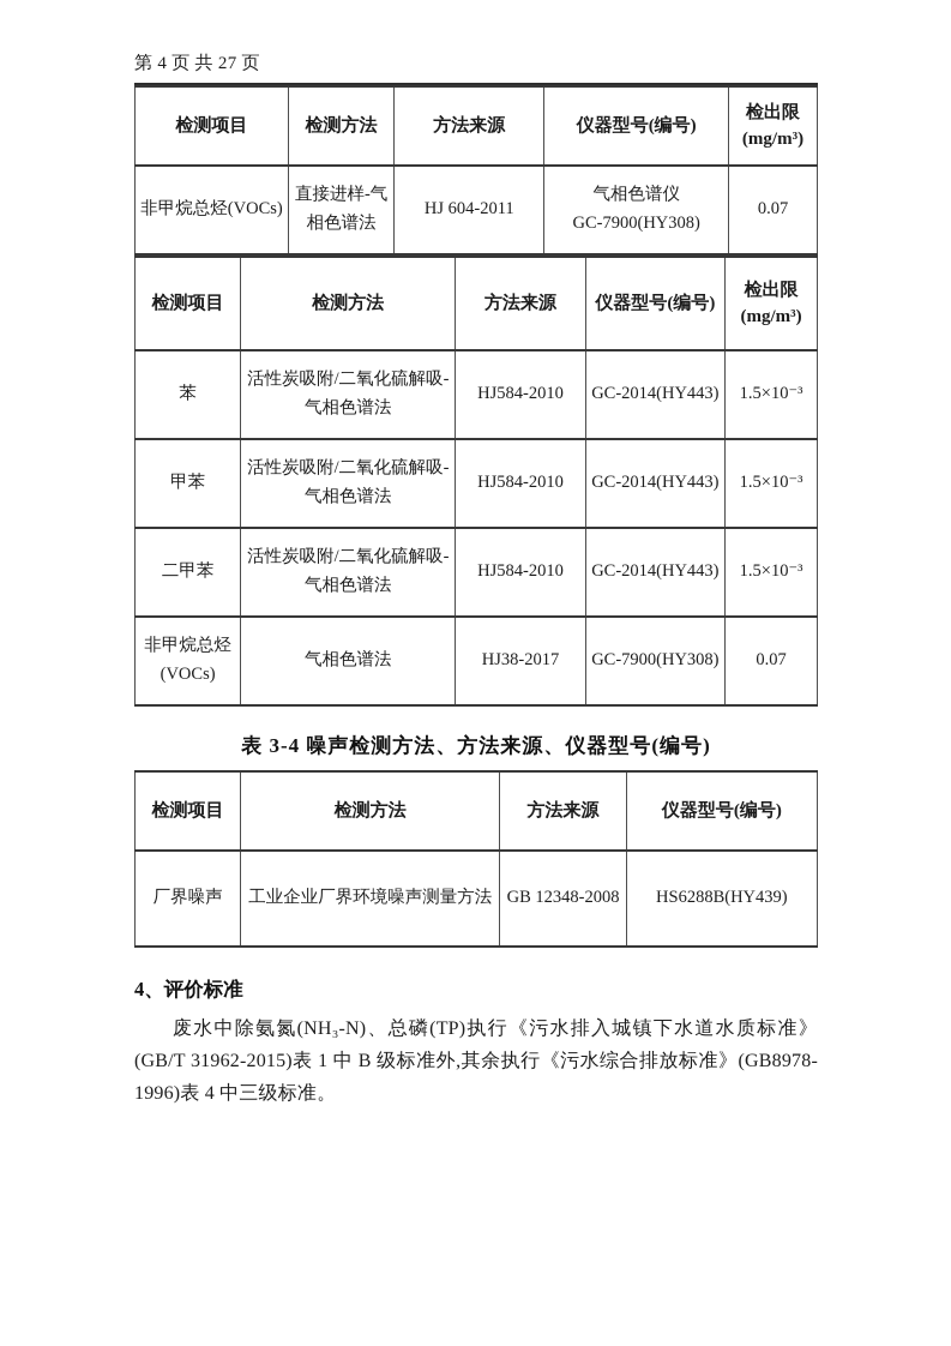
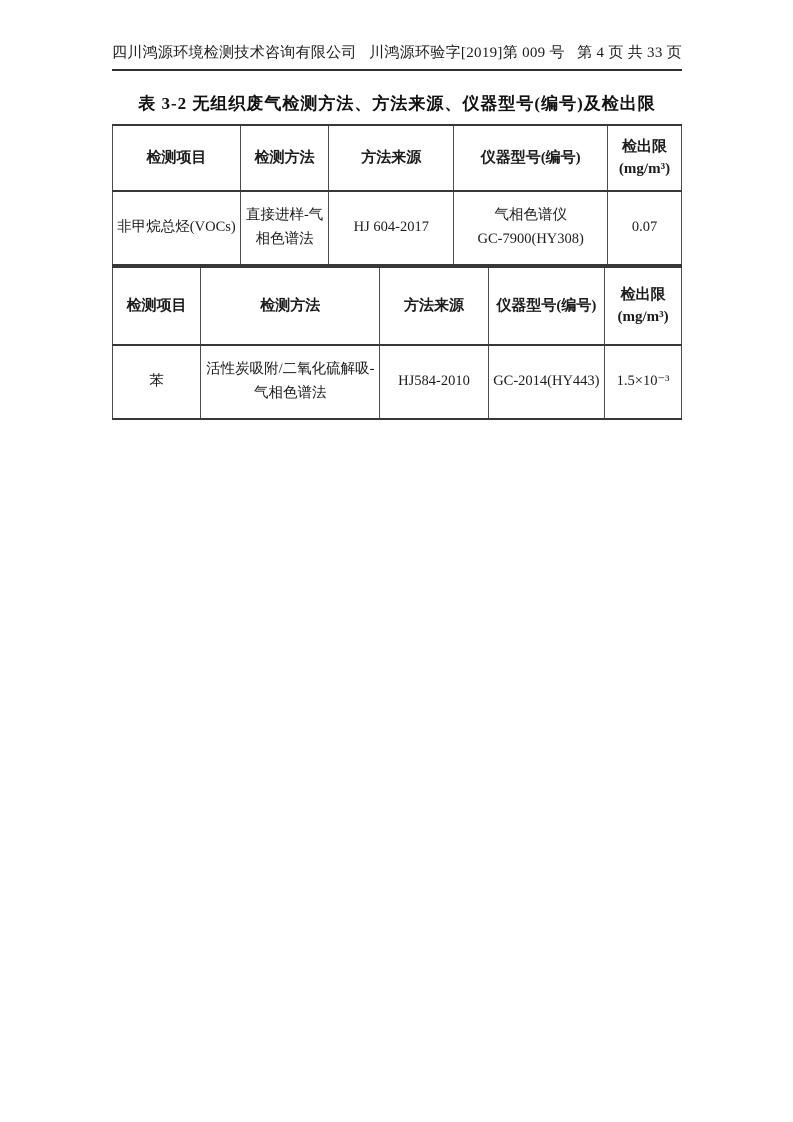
+ 四川鸿源环境检测技术咨询有限公司
+ 川鸿源环验字[2019]第 009 号
- 第 4 页 共 27 页
+ 第 4 页 共 33 页
+ 表 3-2 无组织废气检测方法、方法来源、仪器型号(编号)及检出限
  检测项目	检测方法	方法来源	仪器型号(编号)	检出限 (mg/m³)
- 非甲烷总烃(VOCs)	直接进样-气 相色谱法	HJ 604-2011	气相色谱仪 GC-7900(HY308)	0.07
+ 非甲烷总烃(VOCs)	直接进样-气 相色谱法	HJ 604-2017	气相色谱仪 GC-7900(HY308)	0.07
  检测项目	检测方法	方法来源	仪器型号(编号)	检出限 (mg/m³)
  苯	活性炭吸附/二氧化硫解吸- 气相色谱法	HJ584-2010	GC-2014(HY443)	1.5×10⁻³
- 甲苯	活性炭吸附/二氧化硫解吸- 气相色谱法	HJ584-2010	GC-2014(HY443)	1.5×10⁻³
- 二甲苯	活性炭吸附/二氧化硫解吸- 气相色谱法	HJ584-2010	GC-2014(HY443)	1.5×10⁻³
- 非甲烷总烃 (VOCs)	气相色谱法	HJ38-2017	GC-7900(HY308)	0.07
- 表 3-4 噪声检测方法、方法来源、仪器型号(编号)
- 检测项目	检测方法	方法来源	仪器型号(编号)
- 厂界噪声	工业企业厂界环境噪声测量方法	GB 12348-2008	HS6288B(HY439)
- 4、评价标准
- 废水中除氨氮(NH₃-N)、总磷(TP)执行《污水排入城镇下水道水质标准》(GB/T 31962-2015)表 1 中 B 级标准外,其余执行《污水综合排放标准》(GB8978-1996)表 4 中三级标准。
